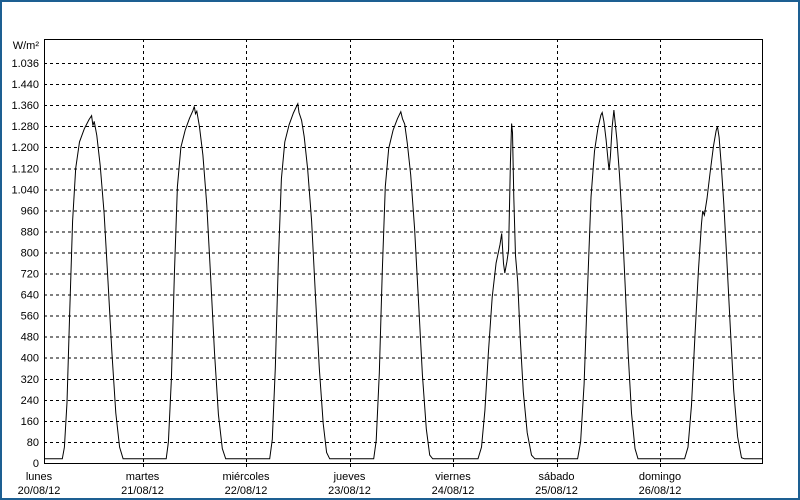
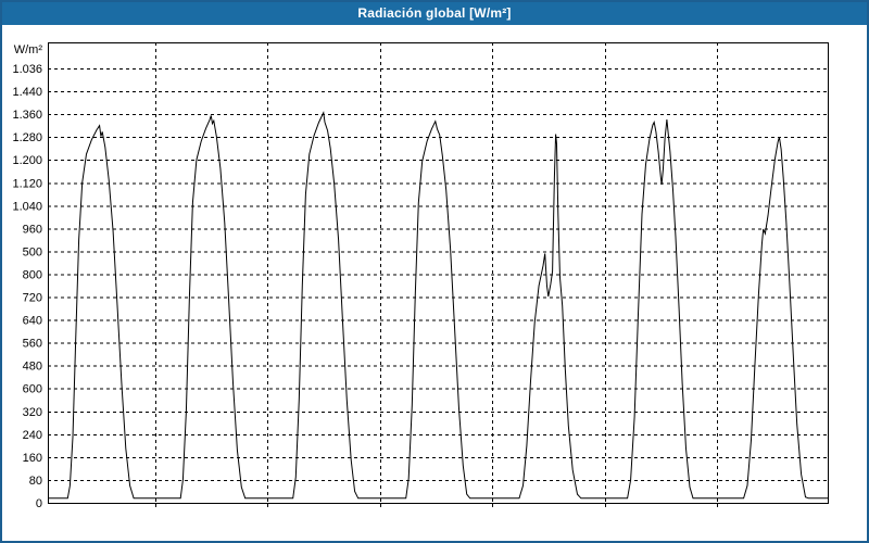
+ Radiación global [W/m²]
  0
  80
  160
  240
  320
- 400
+ 600
  480
  560
  640
  720
  800
- 880
+ 500
  960
  1.040
  1.120
  1.200
  1.280
  1.360
  1.440
  1.036
  W/m²
- lunes
- 20/08/12
- martes
- 21/08/12
- miércoles
- 22/08/12
- jueves
- 23/08/12
- viernes
- 24/08/12
- sábado
- 25/08/12
- domingo
- 26/08/12
